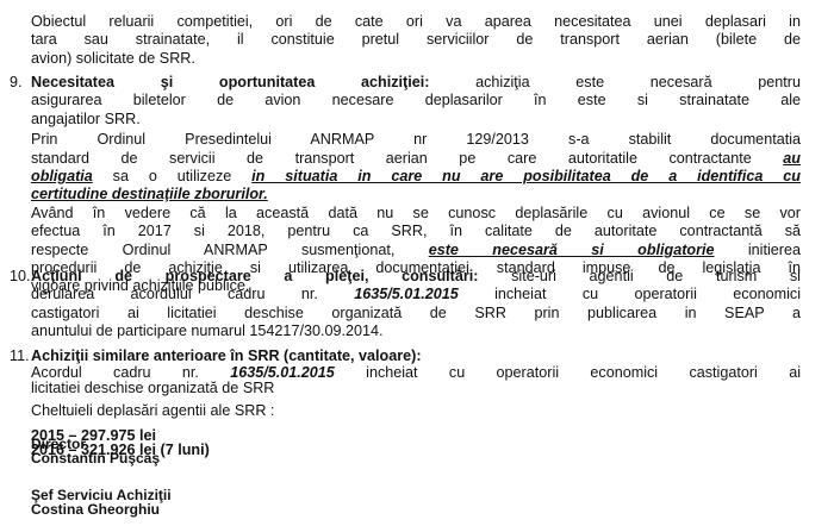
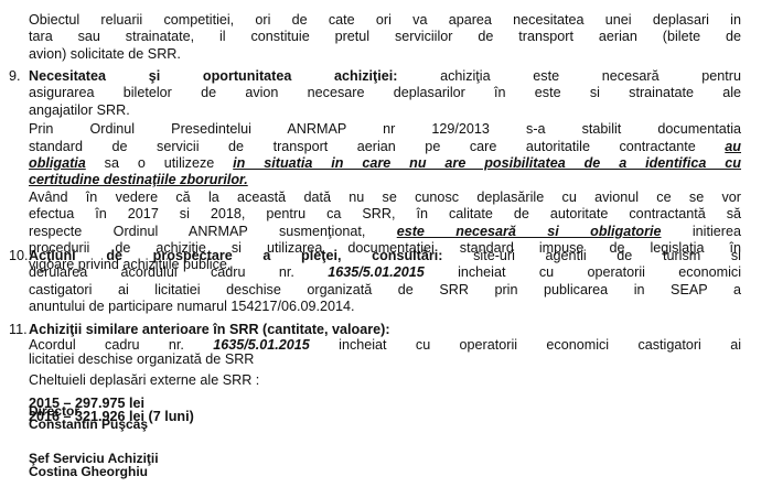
  Obiectul reluarii competitiei, ori de cate ori va aparea necesitatea unei deplasari in
  tara sau strainatate, il constituie pretul serviciilor de transport aerian (bilete de
  avion) solicitate de SRR.
  9.
  Necesitatea şi oportunitatea achiziţiei: achiziţia este necesară pentru
  asigurarea biletelor de avion necesare deplasarilor în este si strainatate ale
  angajatilor SRR.
  Prin Ordinul Presedintelui ANRMAP nr 129/2013 s-a stabilit documentatia
  standard de servicii de transport aerian pe care autoritatile contractante au
  obligatia sa o utilizeze in situatia in care nu are posibilitatea de a identifica cu
  certitudine destinaţiile zborurilor.
  Având în vedere că la această dată nu se cunosc deplasările cu avionul ce se vor
  efectua în 2017 si 2018, pentru ca SRR, în calitate de autoritate contractantă să
  respecte Ordinul ANRMAP susmenţionat, este necesară si obligatorie initierea
  procedurii de achiziţie si utilizarea documentatiei standard impuse de legislaţia în
  vigoare privind achiziţiile publice.
  10.
  Acţiuni de prospectare a pieţei, consultări: site-uri agentii de turism si
  derularea acordului cadru nr. 1635/5.01.2015 incheiat cu operatorii economici
  castigatori ai licitatiei deschise organizată de SRR prin publicarea in SEAP a
- anuntului de participare numarul 154217/30.09.2014.
+ anuntului de participare numarul 154217/06.09.2014.
  11.
  Achiziţii similare anterioare în SRR (cantitate, valoare):
  Acordul cadru nr. 1635/5.01.2015 incheiat cu operatorii economici castigatori ai
  licitatiei deschise organizată de SRR
- Cheltuieli deplasări agentii ale SRR :
+ Cheltuieli deplasări externe ale SRR :
  2015 – 297.975 lei
  2016 – 321.926 lei (7 luni)
  Director
  Constantin Puşcaş
  Şef Serviciu Achiziţii
  Costina Gheorghiu
